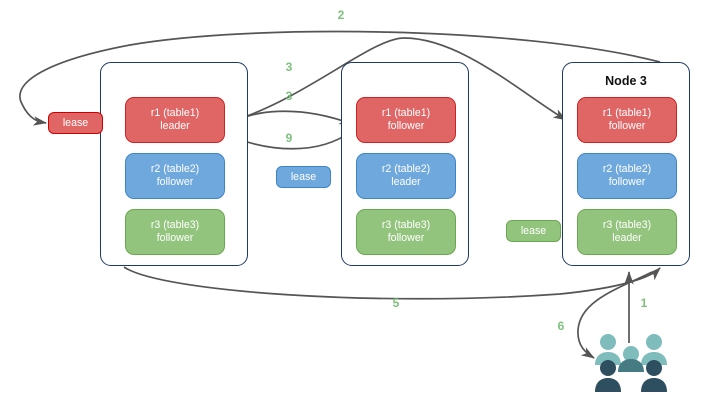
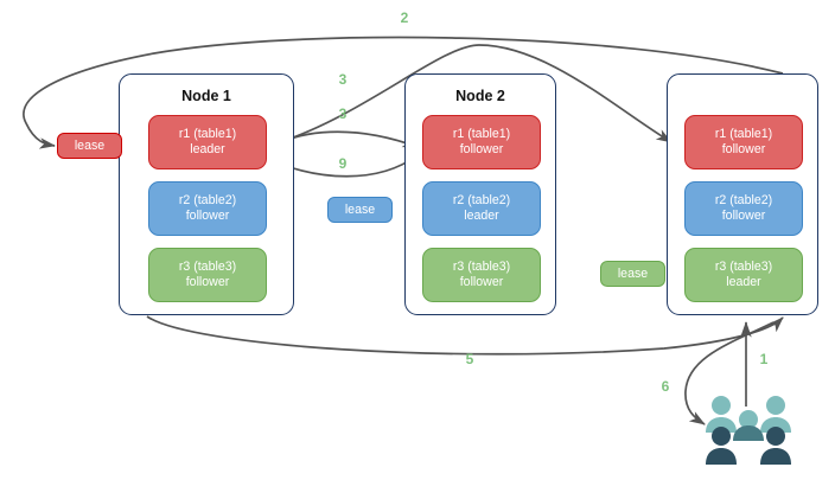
+ Node 1
  r1 (table1)
  leader
  r2 (table2)
  follower
  r3 (table3)
  follower
+ Node 2
  r1 (table1)
  follower
  r2 (table2)
  leader
  r3 (table3)
  follower
- Node 3
  r1 (table1)
  follower
  r2 (table2)
  follower
  r3 (table3)
  leader
  lease
  lease
  lease
  2
  3
  3
  9
  5
  1
  6
